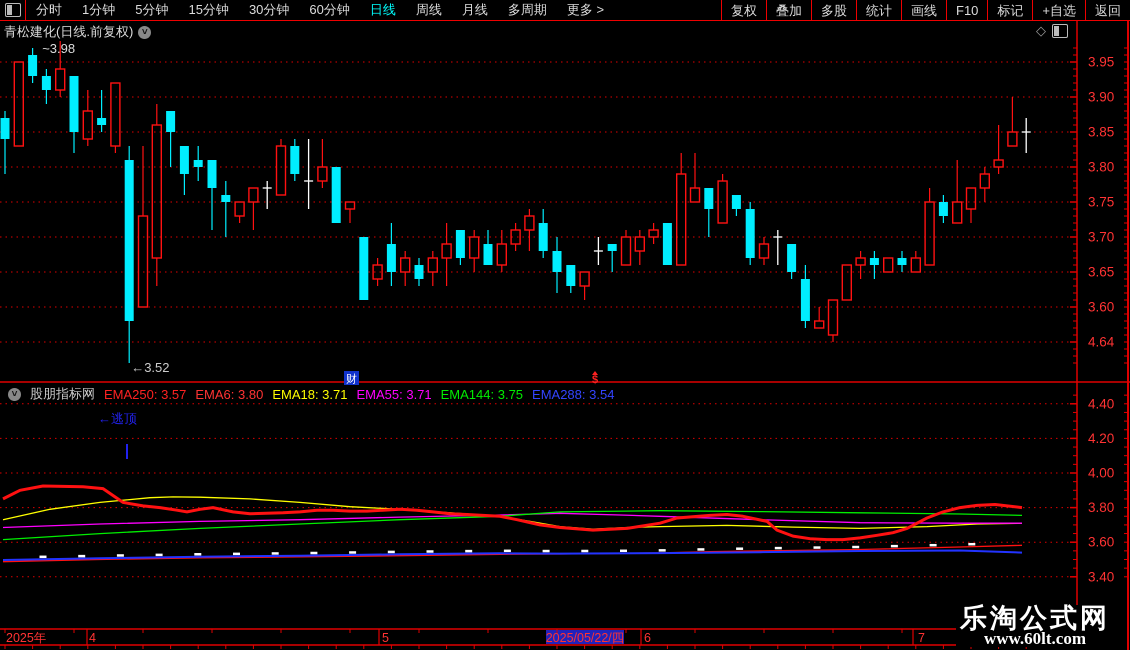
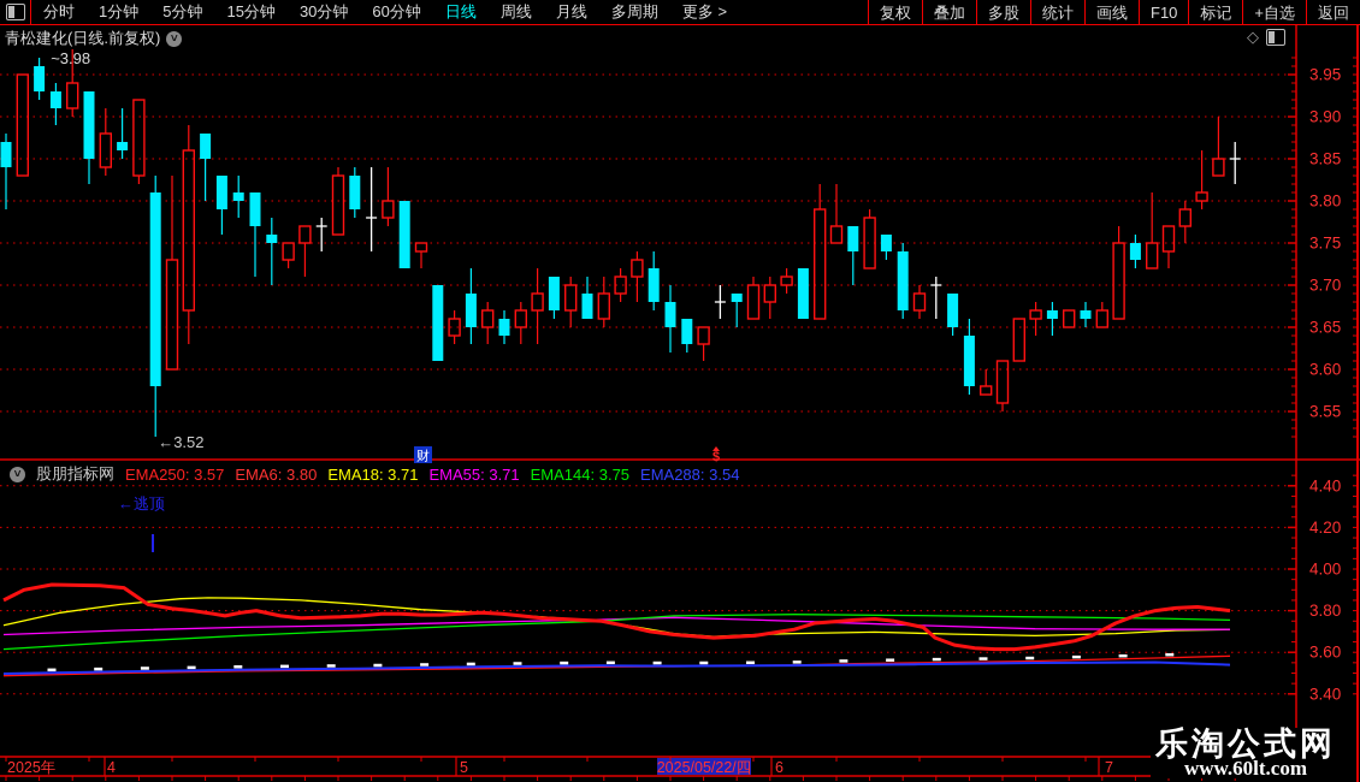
  分时
  1分钟
  5分钟
  15分钟
  30分钟
  60分钟
  日线
  周线
  月线
  多周期
  更多 >
  复权
  叠加
  多股
  统计
  画线
  F10
  标记
  +自选
  返回
  青松建化(日线.前复权)
  ˅
  ◇
  ˅
  股朋指标网
  EMA250: 3.57
  EMA6: 3.80
  EMA18: 3.71
  EMA55: 3.71
  EMA144: 3.75
  EMA288: 3.54
  3.95
  3.90
  3.85
  3.80
  3.75
  3.70
  3.65
  3.60
- 4.64
+ 3.55
  4.40
  4.20
  4.00
  3.80
  3.60
  3.40
  ~3.98
  ←3.52
  财
  $
  ←逃顶
  2025年
  4
  5
  6
  7
  2025/05/22/四
  乐淘公式网
  www.60lt.com
